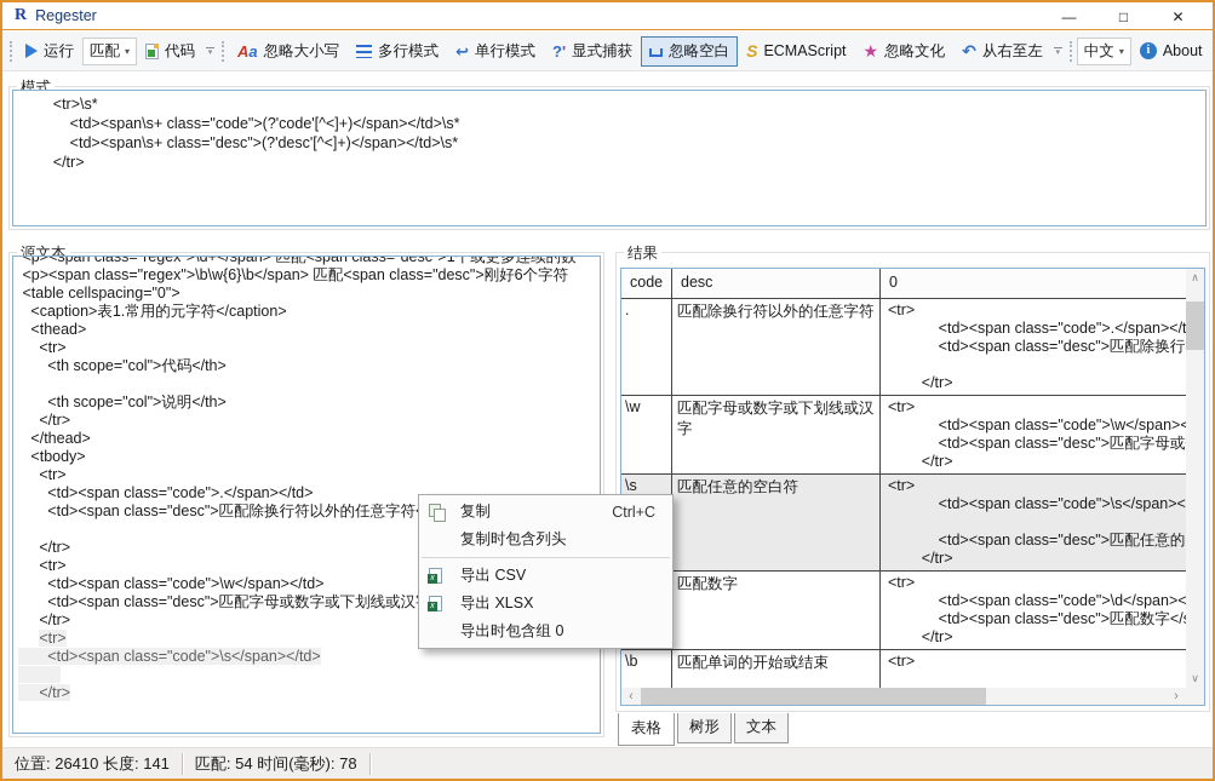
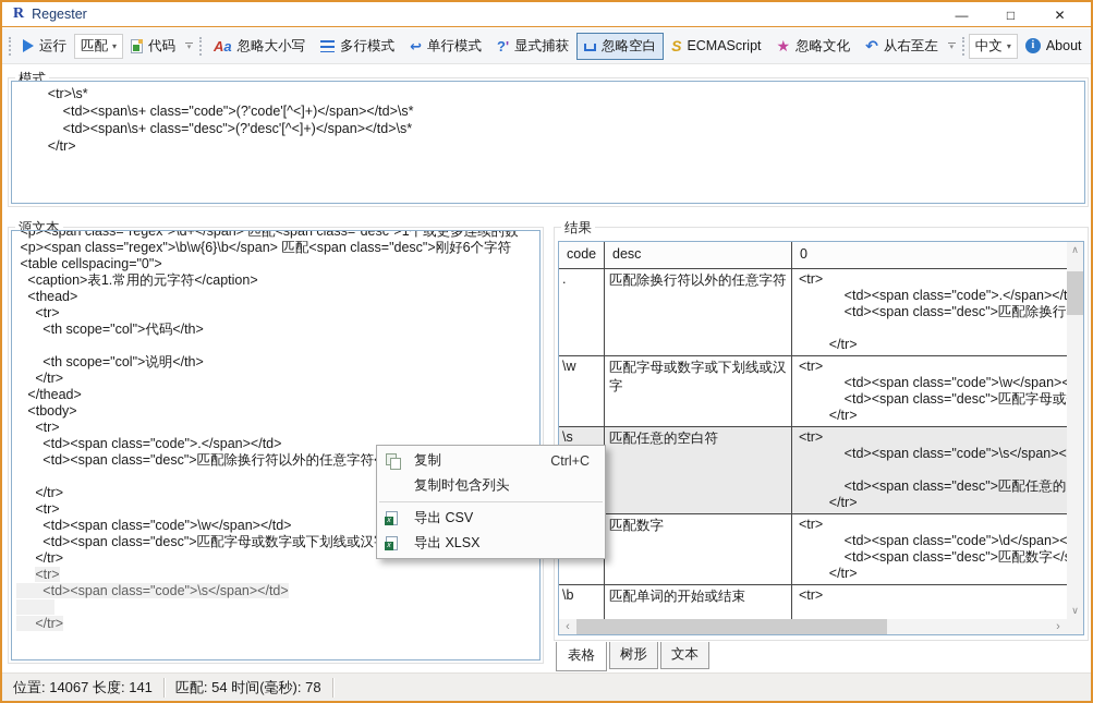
  R
  Regester
  —
  □
  ✕
  运行
  匹配
  ▾
  代码
  忽略大小写
  多行模式
  单行模式
  显式捕获
  忽略空白
  ECMAScript
  忽略文化
  从右至左
  中文
  ▾
  About
  模式
  <tr>\s*
  <td><span\s+ class="code">(?'code'[^<]+)</span></td>\s*
  <td><span\s+ class="desc">(?'desc'[^<]+)</span></td>\s*
  </tr>
  源文本
  <p><span class="regex">\d+</span> 匹配<span class="desc">1个或更多连续的数
  <p><span class="regex">\b\w{6}\b</span> 匹配<span class="desc">刚好6个字符
  <table cellspacing="0">
  <caption>表1.常用的元字符</caption>
  <thead>
  <tr>
  <th scope="col">代码</th>
  <th scope="col">说明</th>
  </tr>
  </thead>
  <tbody>
  <tr>
  <td><span class="code">.</span></td>
  <td><span class="desc">匹配除换行符以外的任意字符
  </tr>
  <tr>
  <td><span class="code">\w</span></td>
  <td><span class="desc">匹配字母或数字或下划线或汉
  </tr>
  <tr>
  <td><span class="code">\s</span></td>
  </tr>
  结果
  code
  desc
  0
  .
  匹配除换行符以外的任意字符
  <tr>
  <td><span class="code">.</span></t
  </tr>
  \w
  匹配字母或数字或下划线或汉字
  <tr>
  <td><span class="code">\w</span><
  </tr>
  \s
  匹配任意的空白符
  <tr>
  <td><span class="code">\s</span><
  </tr>
  匹配数字
  <tr>
  <td><span class="code">\d</span><
  <td><span class="desc">匹配数字</
  </tr>
  \b
  匹配单词的开始或结束
  <tr>
  ∧
  ∨
  ‹
  ›
  表格
  树形
  文本
- 位置: 26410 长度: 141
+ 位置: 14067 长度: 141
  匹配: 54 时间(毫秒): 78
  复制
  Ctrl+C
  复制时包含列头
  导出 CSV
  导出 XLSX
- 导出时包含组 0
